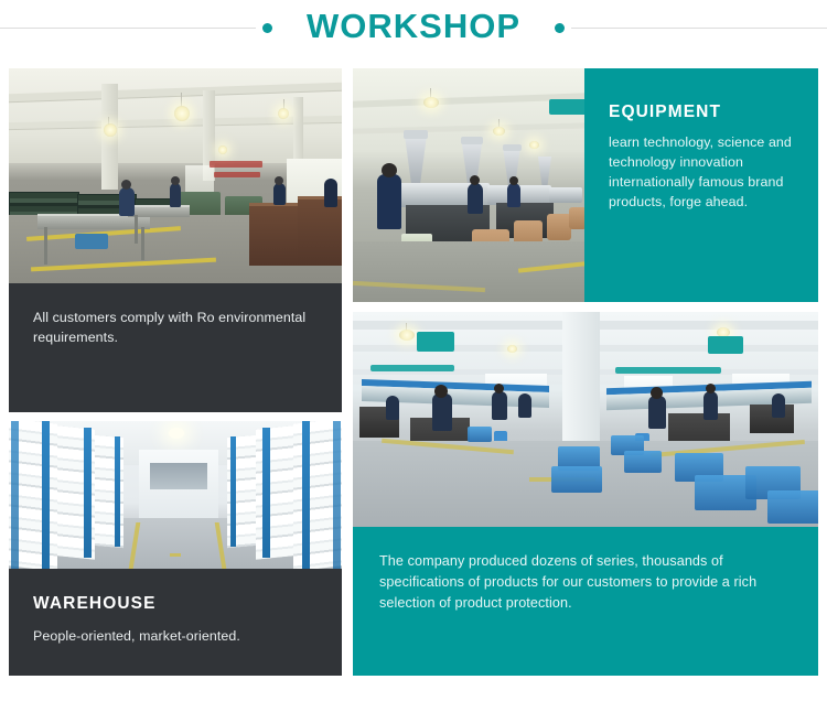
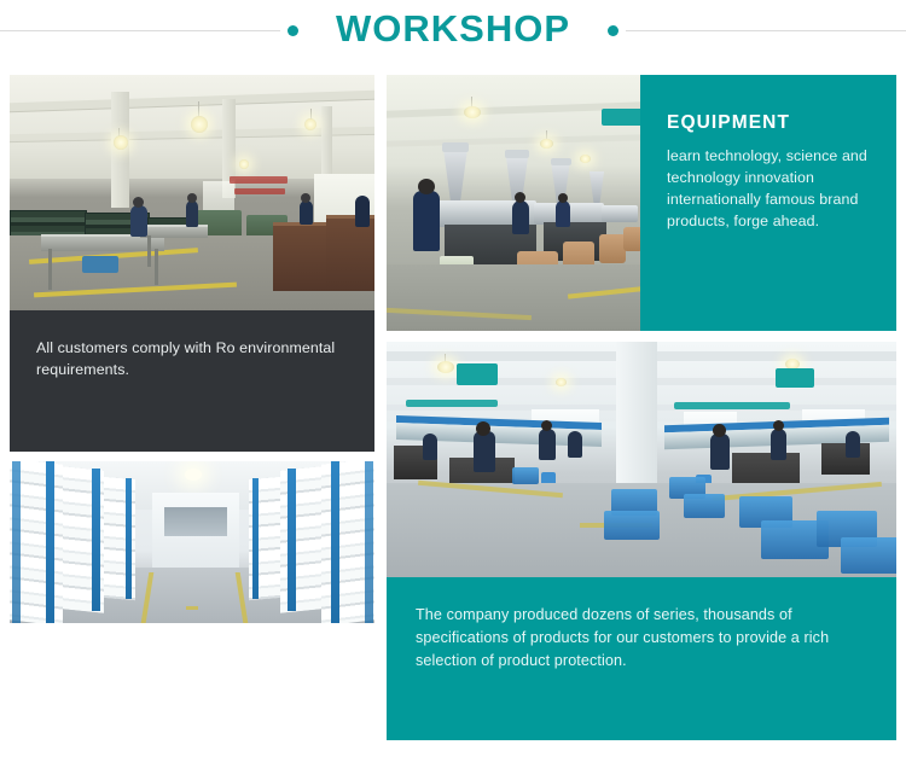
  WORKSHOP
  All customers comply with Ro environmental requirements.
- WAREHOUSE
- People-oriented, market-oriented.
  EQUIPMENT
  learn technology, science and technology innovation internationally famous brand products, forge ahead.
  The company produced dozens of series, thousands of specifications of products for our customers to provide a rich selection of product protection.
